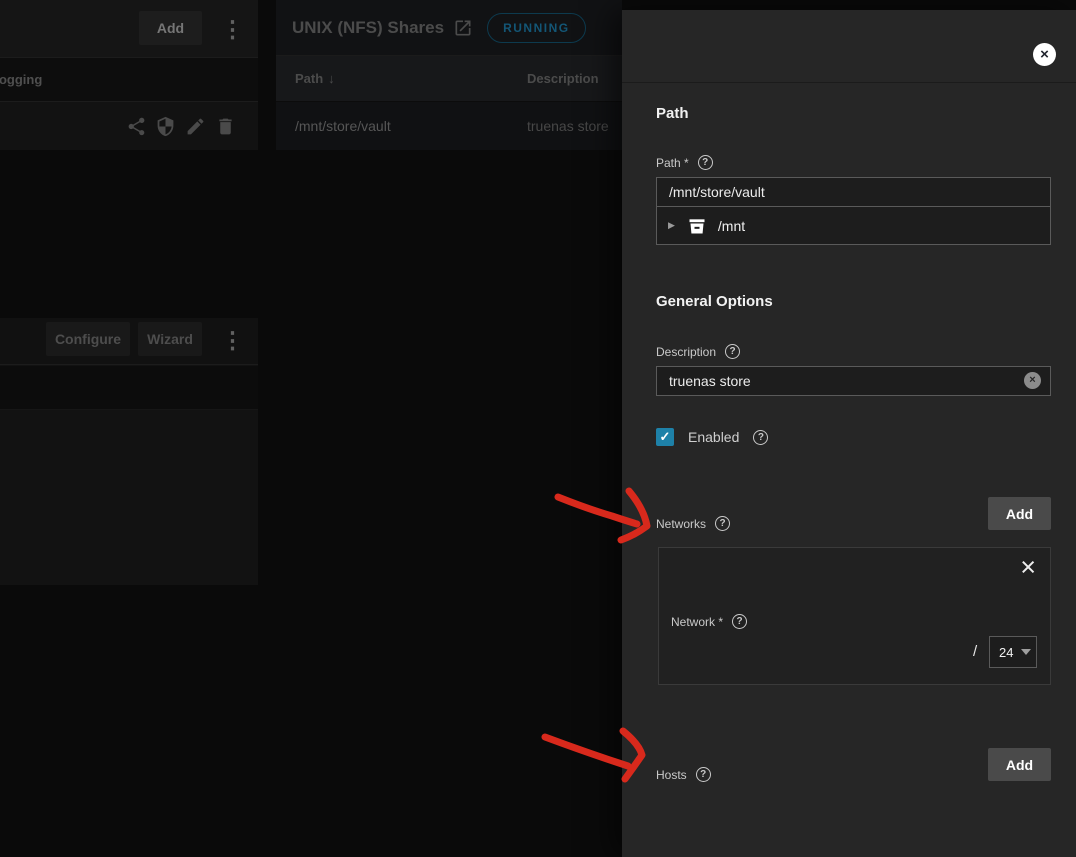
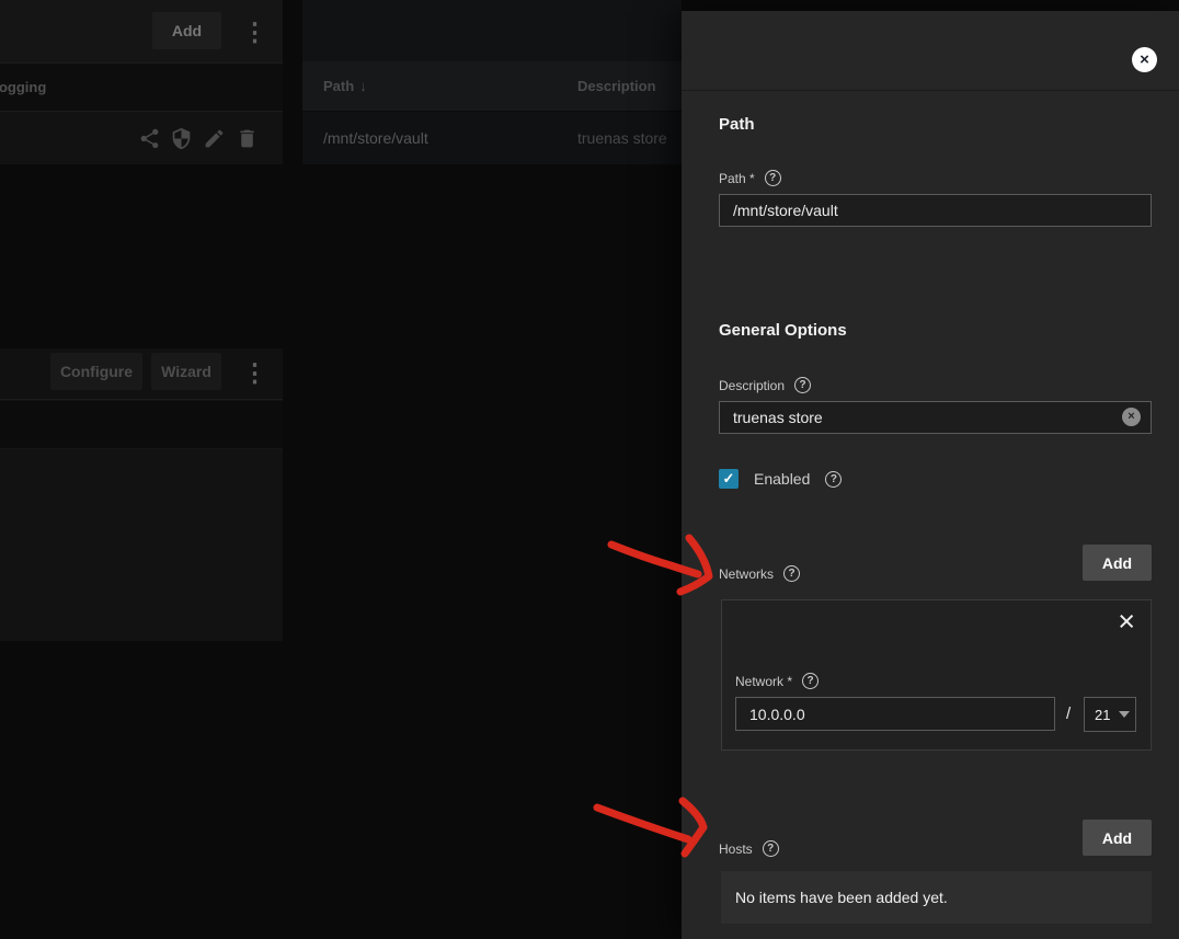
  Add
  ⋮
  ogging
  Configure
  Wizard
  ⋮
- UNIX (NFS) Shares
- RUNNING
  Path
  Description
  /mnt/store/vault
  truenas store
  ×
  Path
  Path *
  /mnt/store/vault
- /mnt
  General Options
  Description
  truenas store
  ×
  Enabled
  Networks
  Add
  ×
  Network *
+ 10.0.0.0
  /
- 24
+ 21
  Hosts
  Add
+ No items have been added yet.
